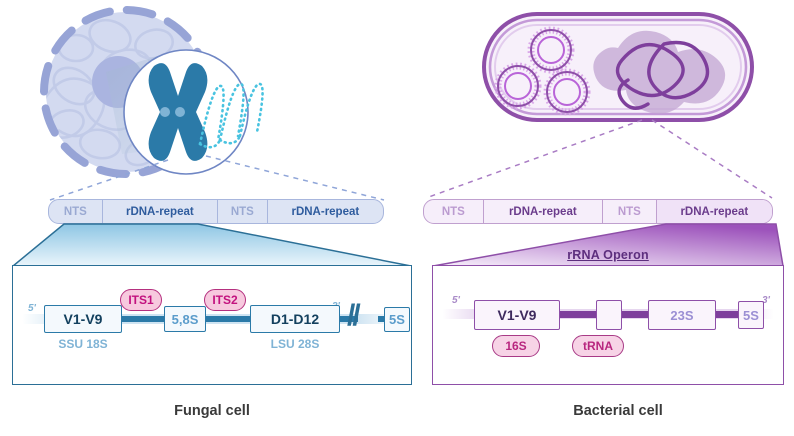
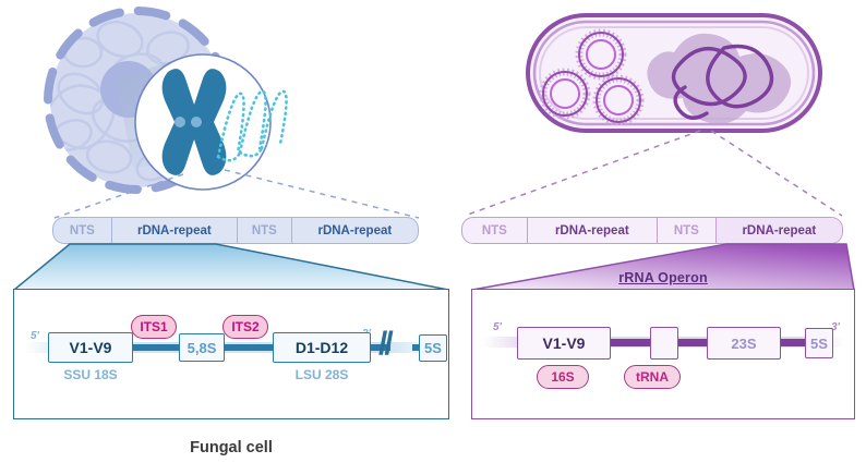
  NTS
  rDNA-repeat
  NTS
  rDNA-repeat
  5'
  //
  V1-V9
  SSU 18S
  5,8S
  D1-D12
  LSU 28S
  5S
  ITS1
  ITS2
  Fungal cell
  NTS
  rDNA-repeat
  NTS
  rDNA-repeat
  rRNA Operon
  5'
  3'
  V1-V9
  23S
  5S
  16S
  tRNA
- Bacterial cell
